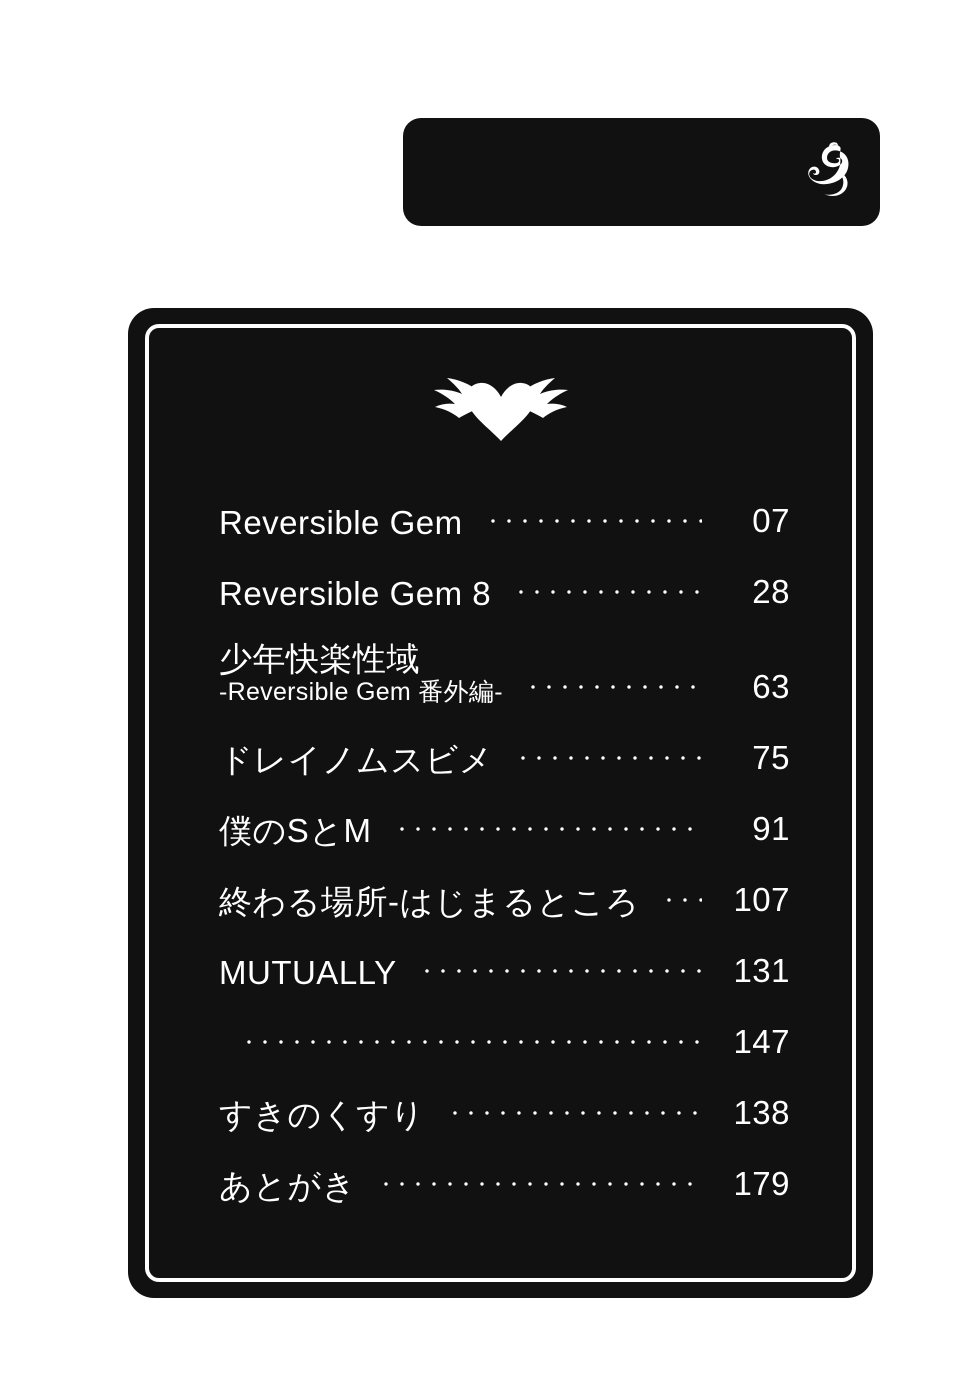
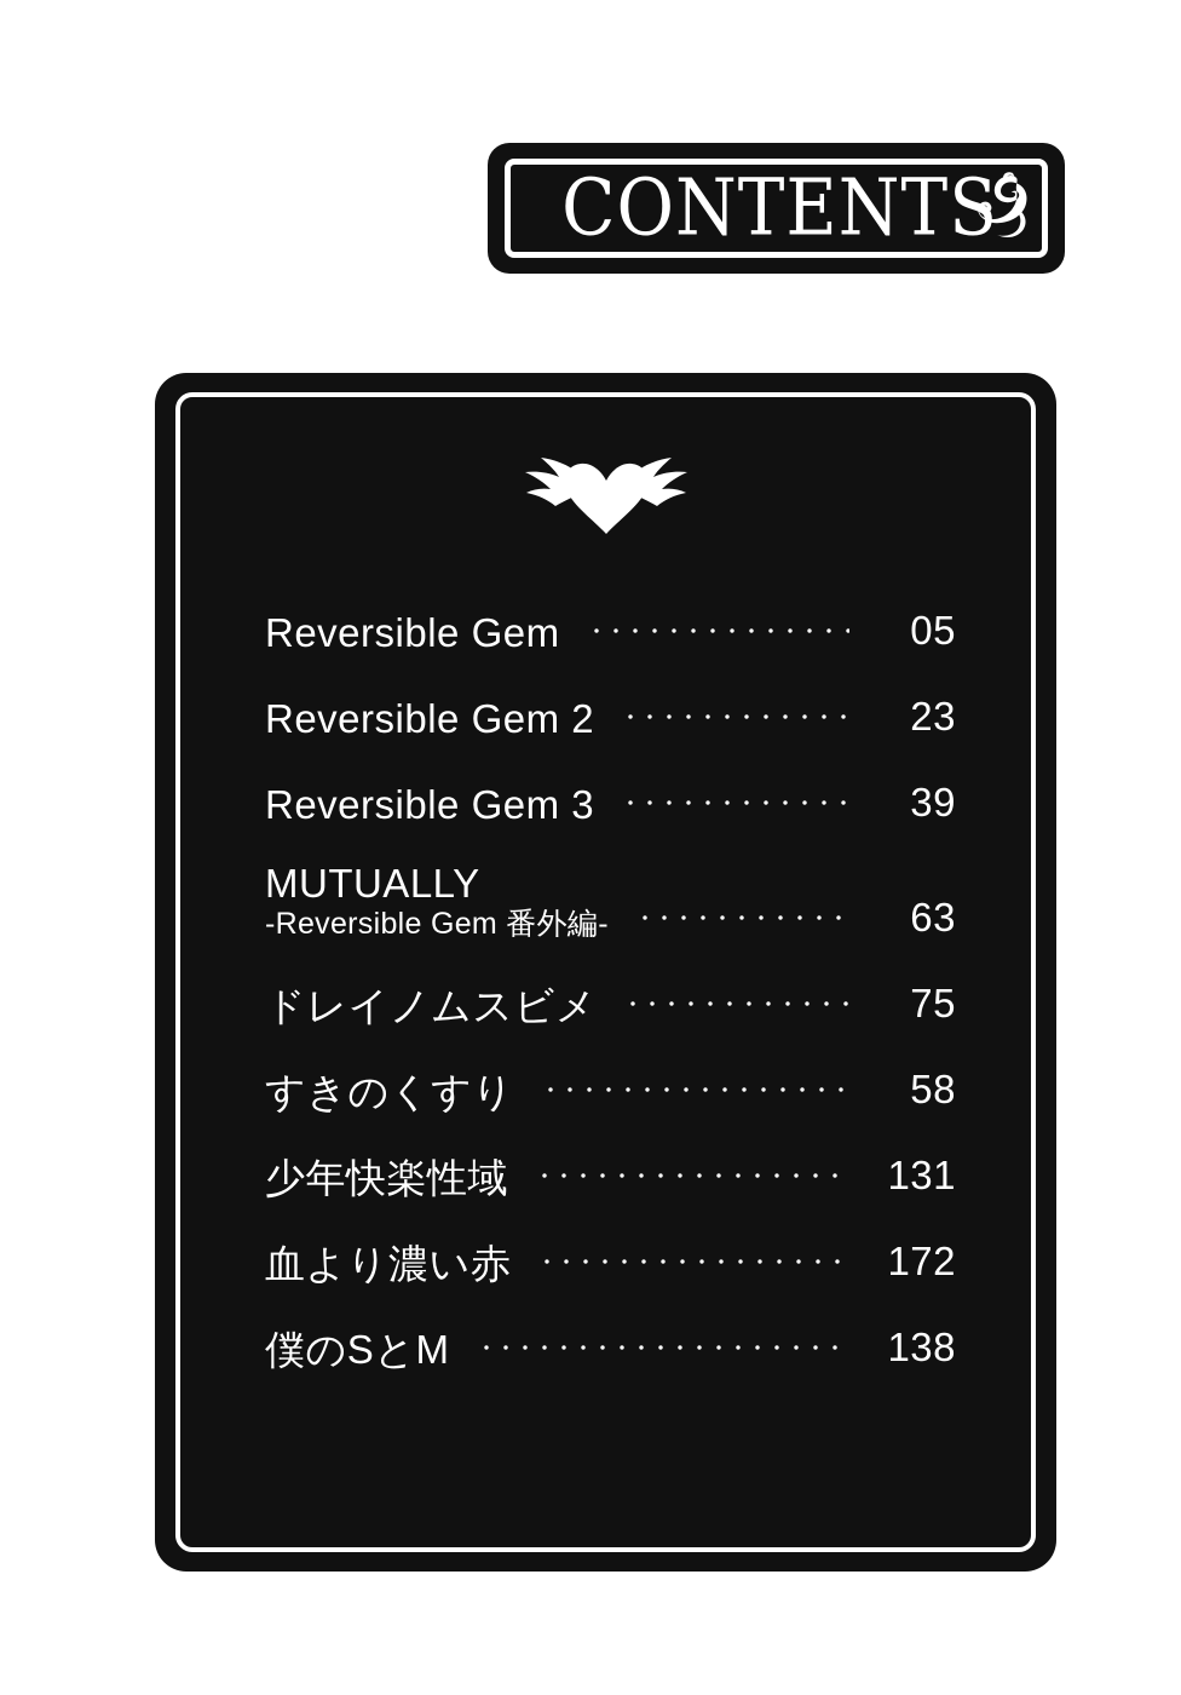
+ CONTENTS
  Reversible Gem
- 07
+ 05
- Reversible Gem 8
+ Reversible Gem 2
- 28
+ 23
+ Reversible Gem 3
+ 39
- 少年快楽性域
+ MUTUALLY
  -Reversible Gem 番外編-
  63
  ドレイノムスビメ
  75
- 僕のSとM
+ すきのくすり
- 91
+ 58
- 終わる場所-はじまるところ
- 107
- MUTUALLY
+ 少年快楽性域
  131
+ 血より濃い赤
- 147
+ 172
- すきのくすり
+ 僕のSとM
  138
- あとがき
- 179
